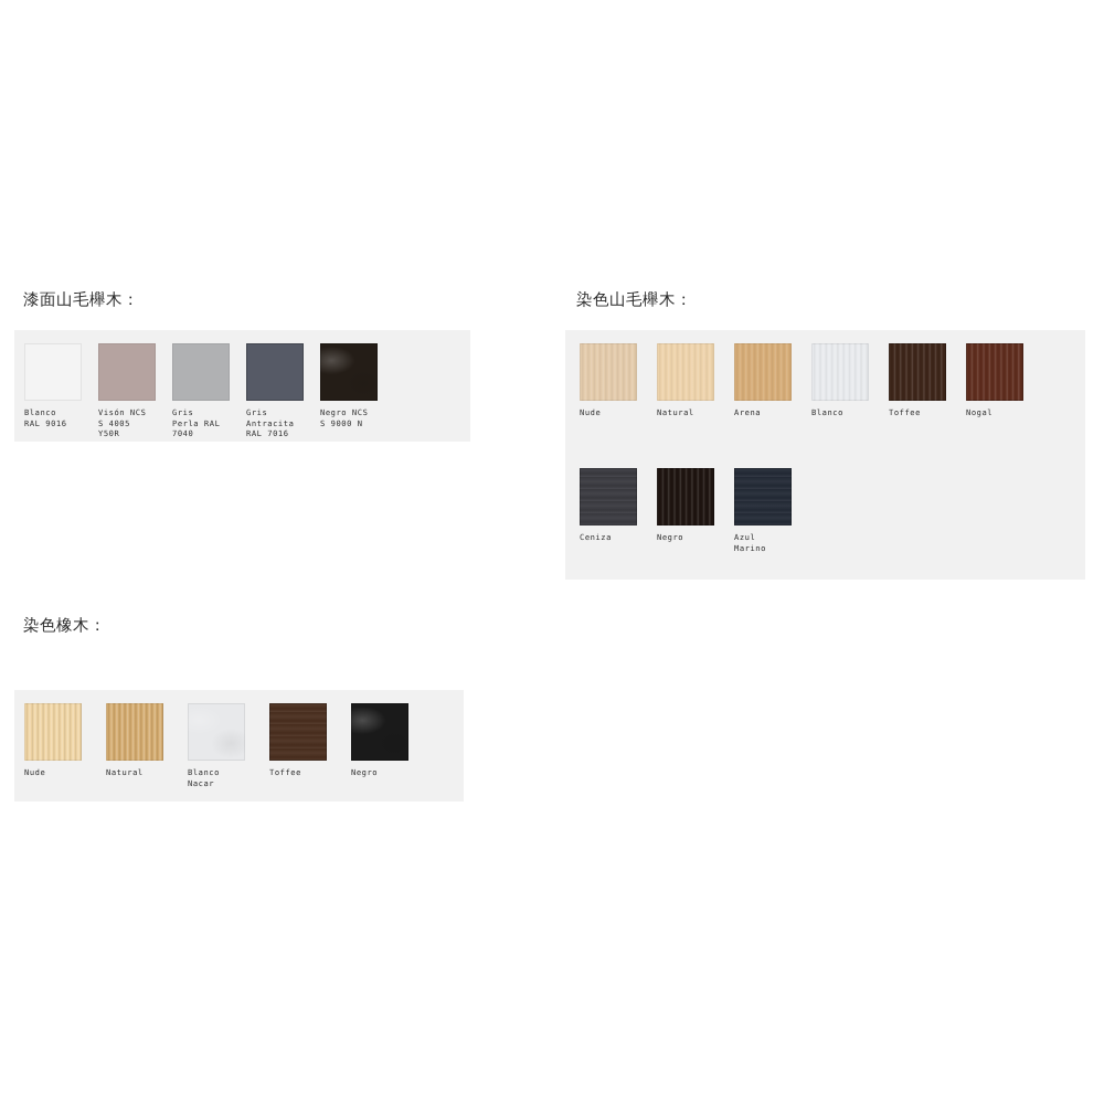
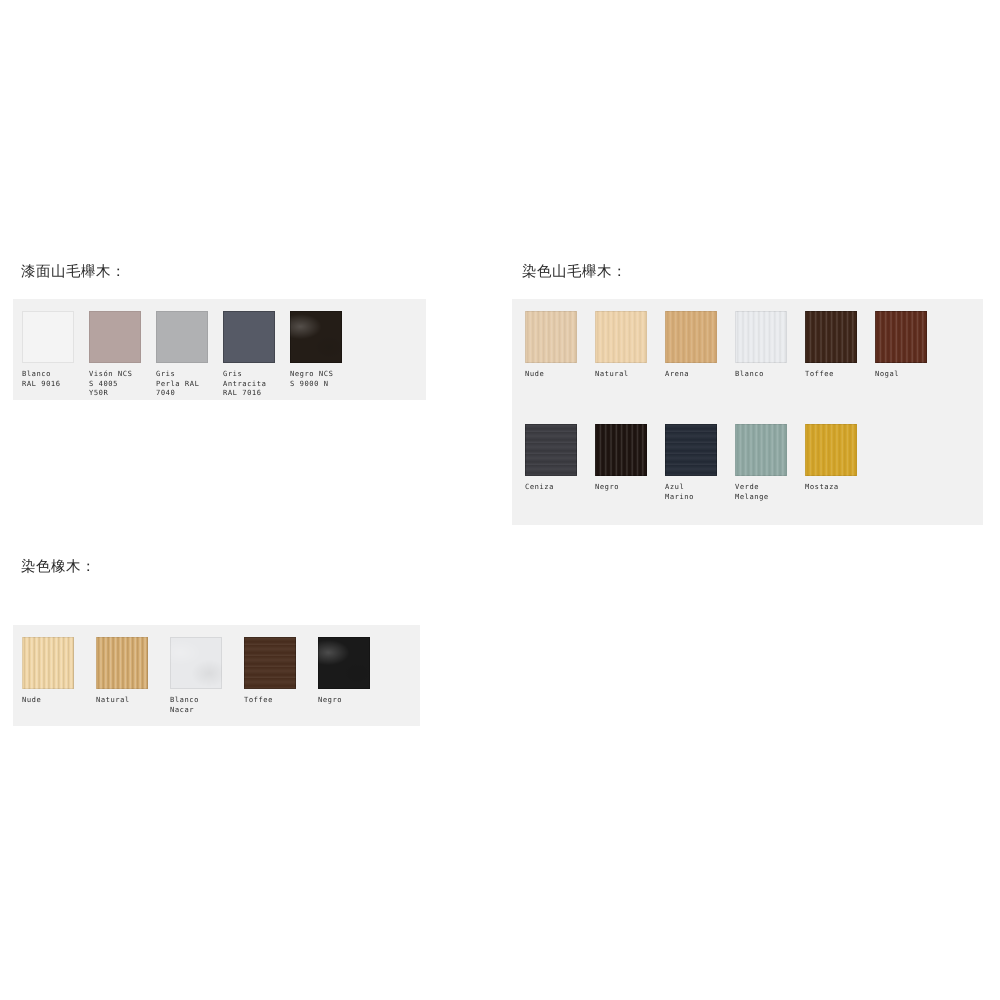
  漆面山毛櫸木：
  Blanco
  RAL 9016
  Visón NCS
  S 4005
  Y50R
  Gris
  Perla RAL
  7040
  Gris
  Antracita
  RAL 7016
  Negro NCS
  S 9000 N
  染色山毛櫸木：
  Nude
  Natural
  Arena
  Blanco
  Toffee
  Nogal
  Ceniza
  Negro
  Azul
  Marino
+ Verde
+ Melange
+ Mostaza
  染色橡木：
  Nude
  Natural
  Blanco
  Nacar
  Toffee
  Negro
